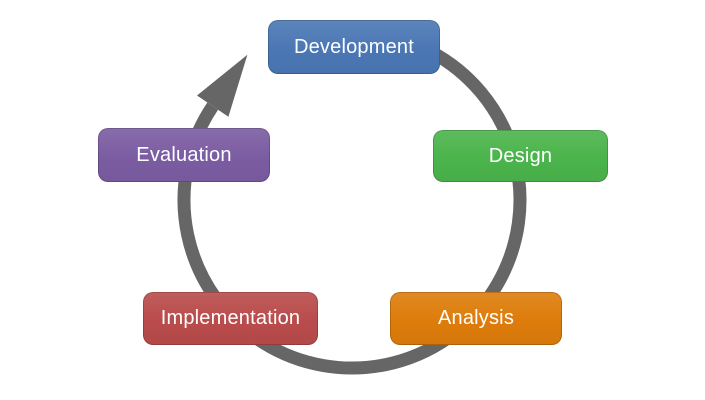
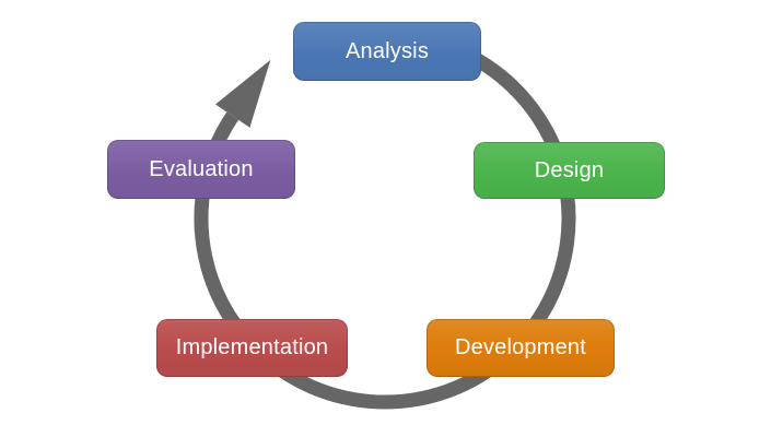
- Development
+ Analysis
  Design
- Analysis
+ Development
  Implementation
  Evaluation
